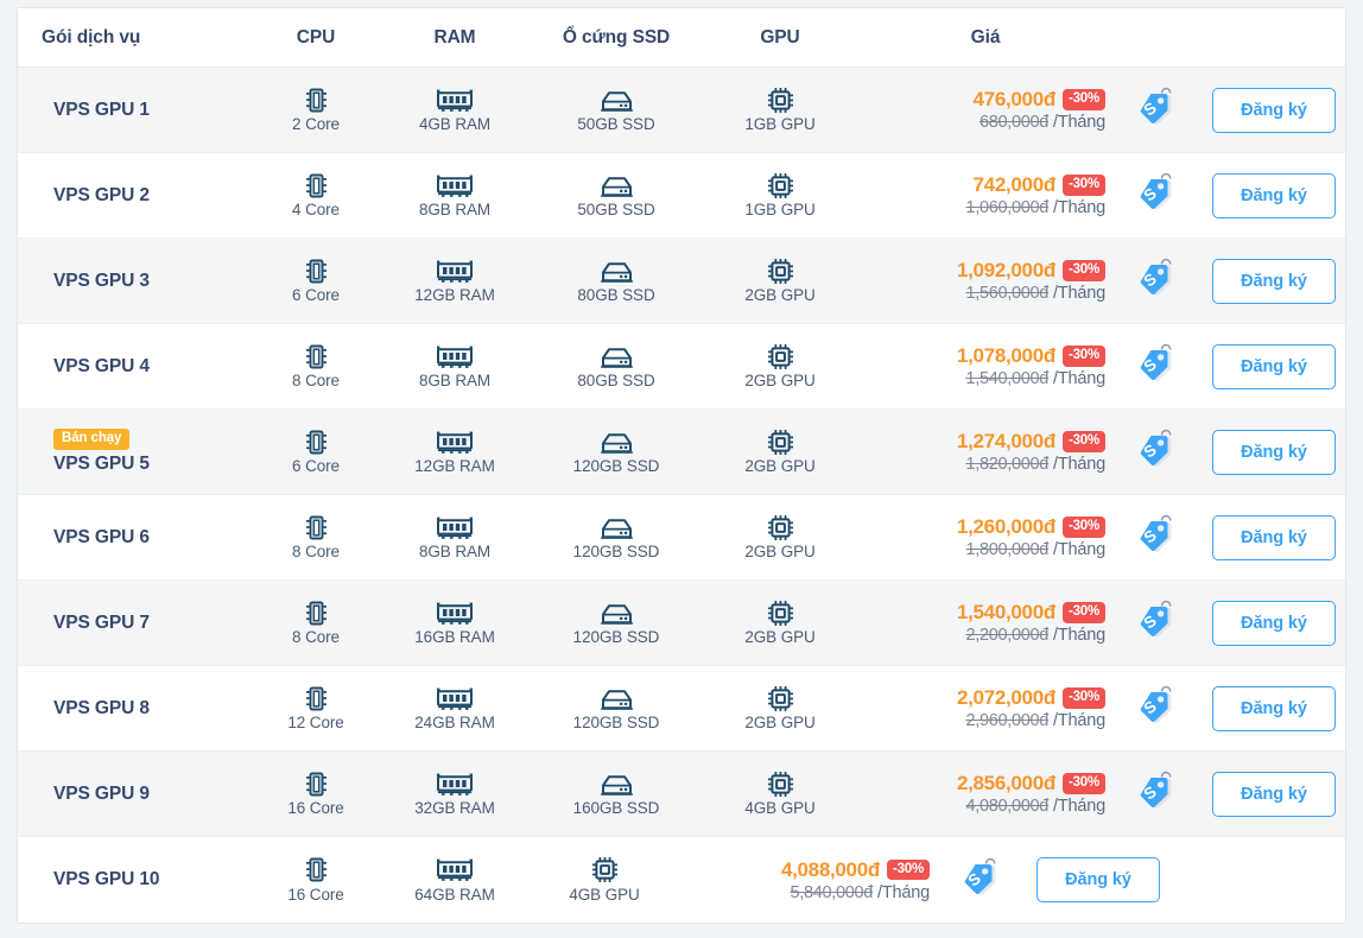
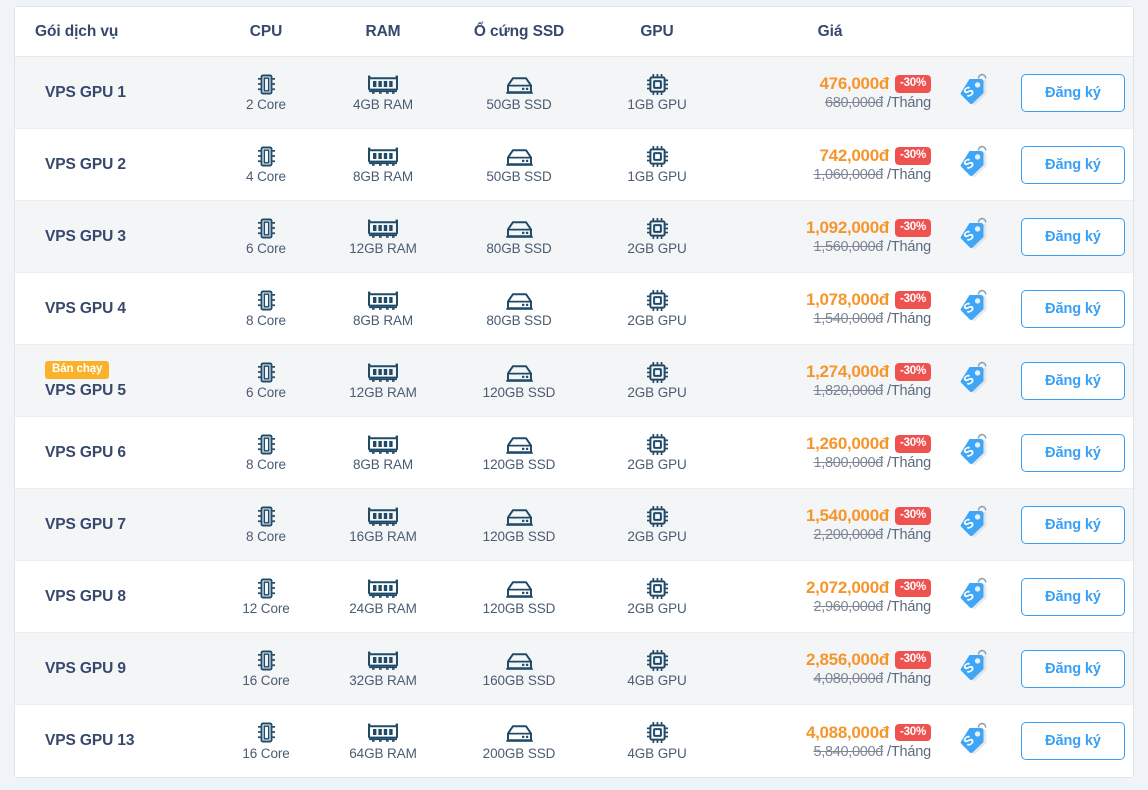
  Gói dịch vụ
  CPU
  RAM
  Ổ cứng SSD
  GPU
  Giá
  VPS GPU 1
  2 Core
  4GB RAM
  50GB SSD
  1GB GPU
  476,000đ
  -30%
  680,000đ
  /Tháng
  Đăng ký
  VPS GPU 2
  4 Core
  8GB RAM
  50GB SSD
  1GB GPU
  742,000đ
  -30%
  1,060,000đ
  /Tháng
  Đăng ký
  VPS GPU 3
  6 Core
  12GB RAM
  80GB SSD
  2GB GPU
  1,092,000đ
  -30%
  1,560,000đ
  /Tháng
  Đăng ký
  VPS GPU 4
  8 Core
  8GB RAM
  80GB SSD
  2GB GPU
  1,078,000đ
  -30%
  1,540,000đ
  /Tháng
  Đăng ký
  Bán chạy
  VPS GPU 5
  6 Core
  12GB RAM
  120GB SSD
  2GB GPU
  1,274,000đ
  -30%
  1,820,000đ
  /Tháng
  Đăng ký
  VPS GPU 6
  8 Core
  8GB RAM
  120GB SSD
  2GB GPU
  1,260,000đ
  -30%
  1,800,000đ
  /Tháng
  Đăng ký
  VPS GPU 7
  8 Core
  16GB RAM
  120GB SSD
  2GB GPU
  1,540,000đ
  -30%
  2,200,000đ
  /Tháng
  Đăng ký
  VPS GPU 8
  12 Core
  24GB RAM
  120GB SSD
  2GB GPU
  2,072,000đ
  -30%
  2,960,000đ
  /Tháng
  Đăng ký
  VPS GPU 9
  16 Core
  32GB RAM
  160GB SSD
  4GB GPU
  2,856,000đ
  -30%
  4,080,000đ
  /Tháng
  Đăng ký
- VPS GPU 10
+ VPS GPU 13
  16 Core
  64GB RAM
+ 200GB SSD
  4GB GPU
  4,088,000đ
  -30%
  5,840,000đ
  /Tháng
  Đăng ký
